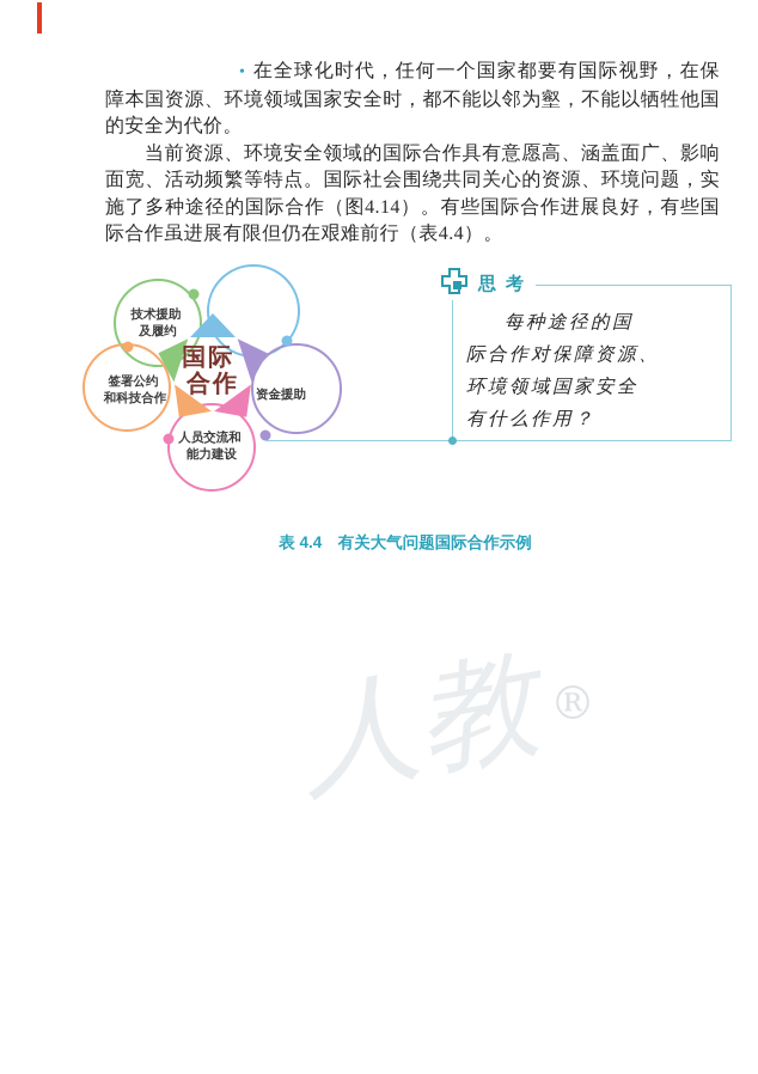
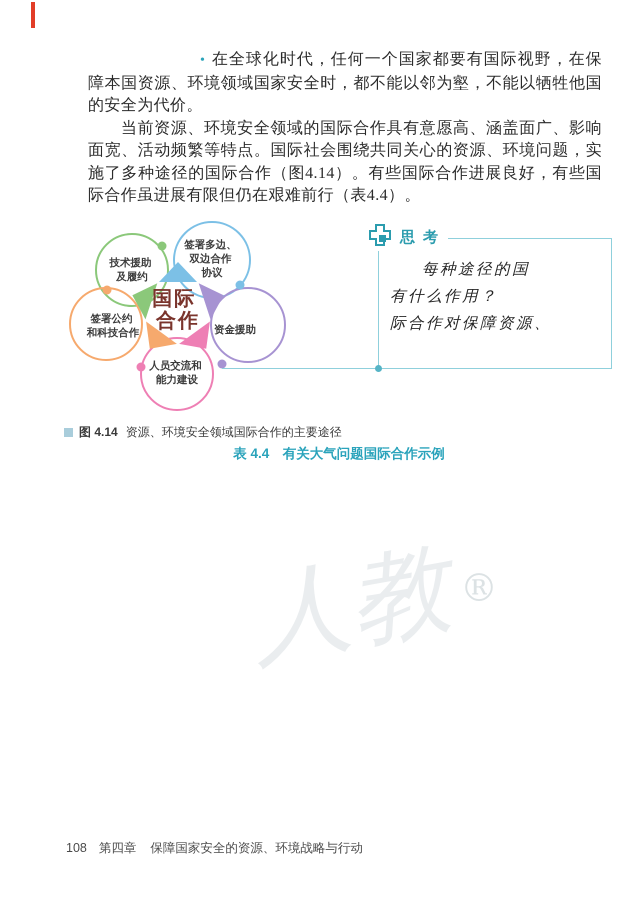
  • 在全球化时代，任何一个国家都要有国际视野，在保障本国资源、环境领域国家安全时，都不能以邻为壑，不能以牺牲他国的安全为代价。
  当前资源、环境安全领域的国际合作具有意愿高、涵盖面广、影响面宽、活动频繁等特点。国际社会围绕共同关心的资源、环境问题，实施了多种途径的国际合作（图4.14）。有些国际合作进展良好，有些国际合作虽进展有限但仍在艰难前行（表4.4）。
  技术援助 及履约
+ 签署多边、 双边合作 协议
  资金援助
  人员交流和 能力建设
  签署公约 和科技合作
  国际 合作
+ 图 4.14 资源、环境安全领域国际合作的主要途径
  思考
  每种途径的国
- 际合作对保障资源、
+ 有什么作用？
- 环境领域国家安全
- 有什么作用？
+ 际合作对保障资源、
  表 4.4 有关大气问题国际合作示例
  ®
+ 108 第四章 保障国家安全的资源、环境战略与行动
